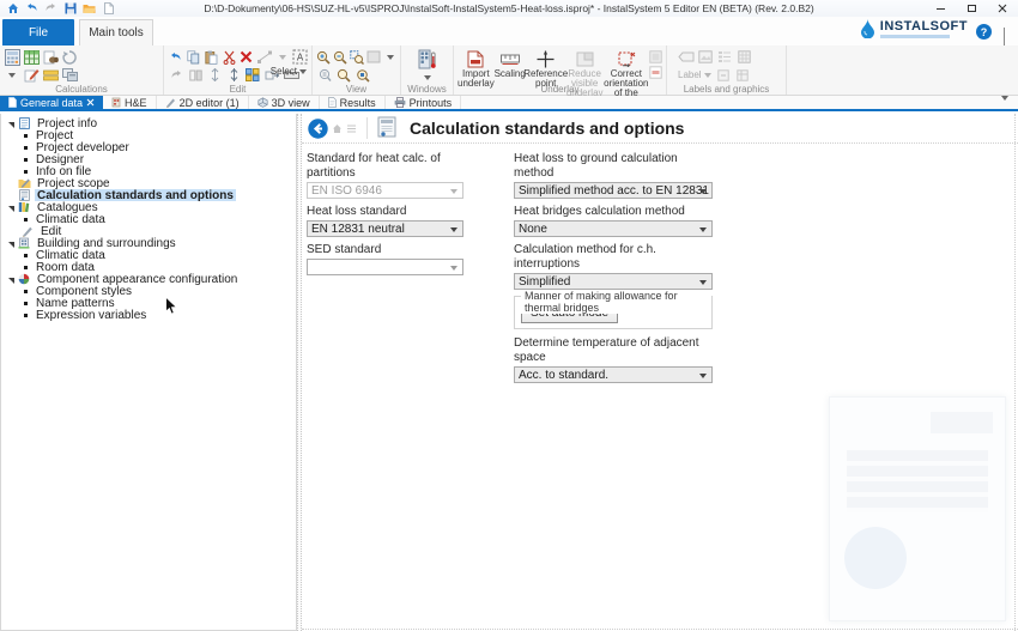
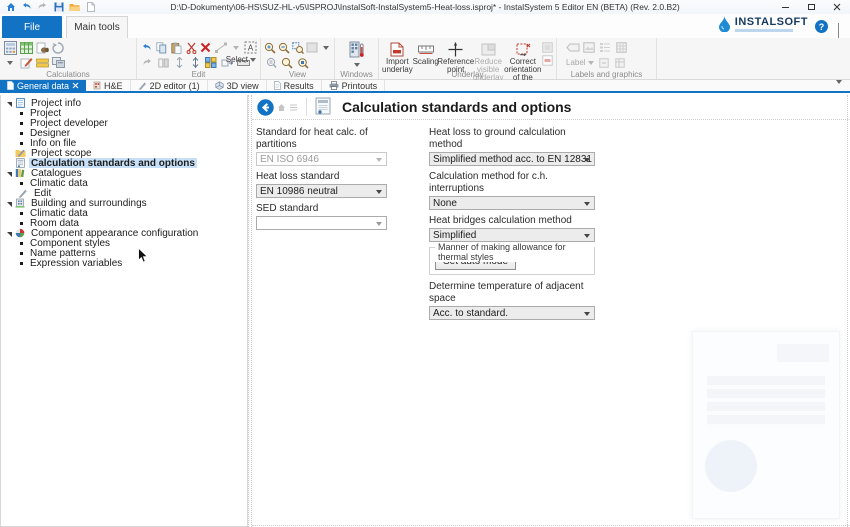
  D:\D-Dokumenty\06-HS\SUZ-HL-v5\ISPROJ\InstalSoft-InstalSystem5-Heat-loss.isproj* - InstalSystem 5 Editor EN (BETA) (Rev. 2.0.B2)
  File
  Main tools
  INSTALSOFT
  ?
  Calculations
  A
  Select
  Edit
  View
  Windows
  Import underlay
  Scaling
  Reference point
  Reduce visible underlay
  Correct orientation of the
  Underlay
  Label
  Labels and graphics
  General data
  H&E
  2D editor (1)
  3D view
  Results
  Printouts
  Project info
  Project
  Project developer
  Designer
  Info on file
  Project scope
  Calculation standards and options
  Catalogues
  Climatic data
  Edit
  Building and surroundings
  Climatic data
  Room data
  Component appearance configuration
  Component styles
  Name patterns
  Expression variables
  Calculation standards and options
  Standard for heat calc. of partitions
  EN ISO 6946
  Heat loss standard
- EN 12831 neutral
+ EN 10986 neutral
  SED standard
  Heat loss to ground calculation method
  Simplified method acc. to EN 12831
- Heat bridges calculation method
+ Calculation method for c.h. interruptions
  None
- Calculation method for c.h. interruptions
+ Heat bridges calculation method
  Simplified
- Manner of making allowance for thermal bridges
+ Manner of making allowance for thermal styles
  Determine temperature of adjacent space
  Acc. to standard.
